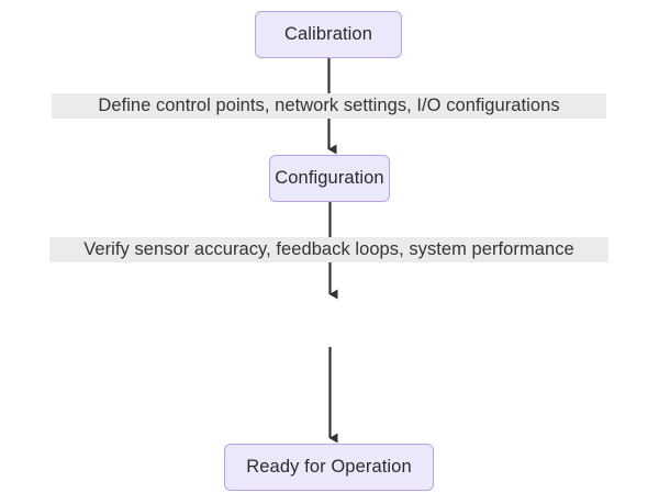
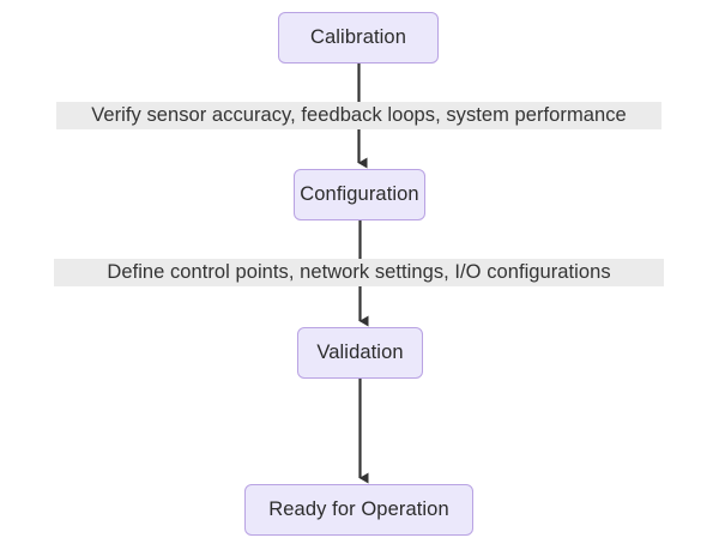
  Calibration
- Define control points, network settings, I/O configurations
+ Verify sensor accuracy, feedback loops, system performance
  Configuration
- Verify sensor accuracy, feedback loops, system performance
+ Define control points, network settings, I/O configurations
+ Validation
  Ready for Operation
